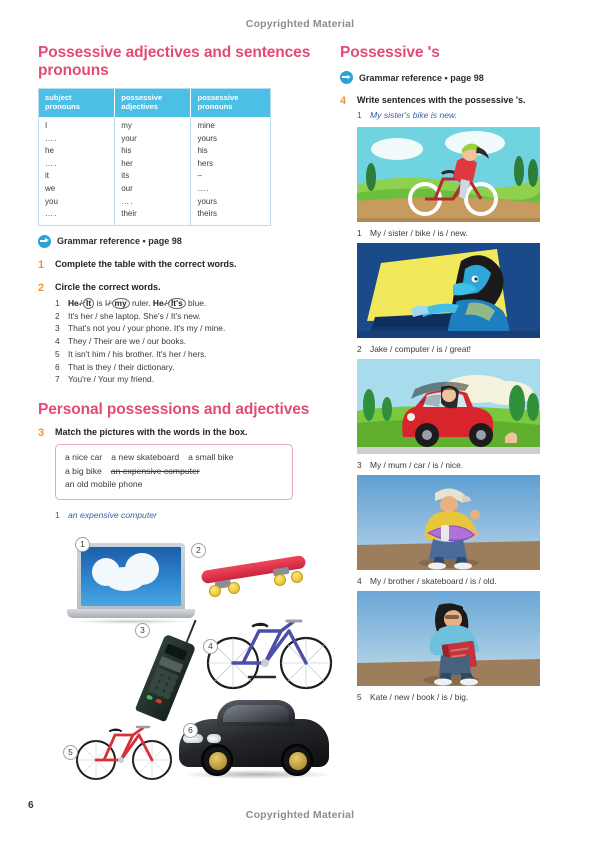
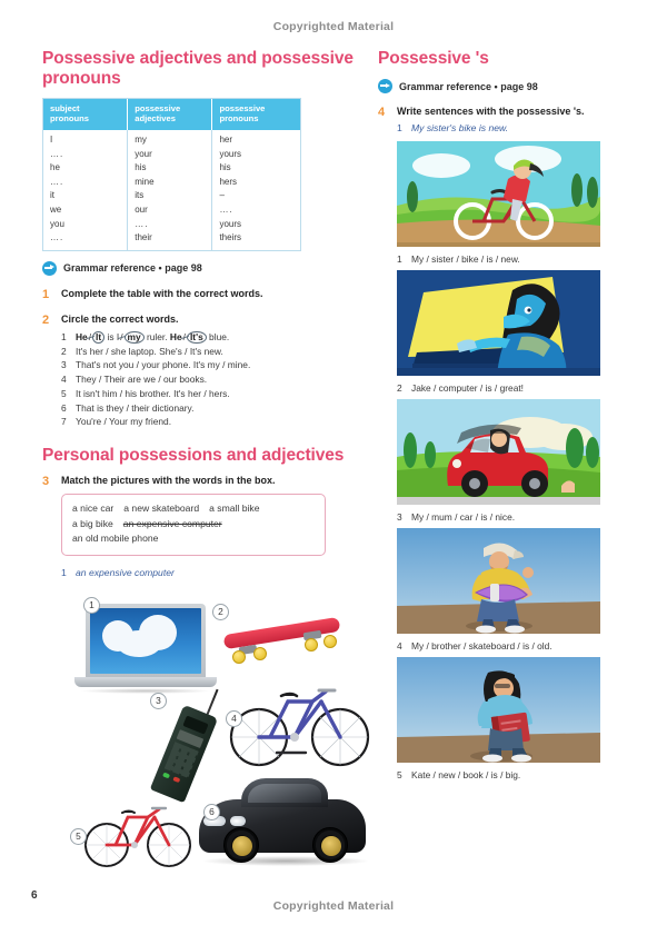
  Copyrighted Material
  Copyrighted Material
  6
- Possessive adjectives and sentences pronouns
+ Possessive adjectives and possessive pronouns
  subject pronouns	possessive adjectives	possessive pronouns
- I	my	mine
+ I	my	her
  ….	your	yours
  he	his	his
- ….	her	hers
+ ….	mine	hers
  it	its	–
  we	our	….
  you	….	yours
  ….	their	theirs
  Grammar reference • page 98
  1
  Complete the table with the correct words.
  2
  Circle the correct words.
  1
  He / It is I / my ruler. He / It's blue.
  2
  It's her / she laptop. She's / It's new.
  3
  That's not you / your phone. It's my / mine.
  4
  They / Their are we / our books.
  5
  It isn't him / his brother. It's her / hers.
  6
  That is they / their dictionary.
  7
  You're / Your my friend.
  Personal possessions and adjectives
  3
  Match the pictures with the words in the box.
  a nice car a new skateboard a small bike
  a big bike an expensive computer
  an old mobile phone
  1
  an expensive computer
  1
  2
  3
  4
  5
  6
  Possessive 's
  Grammar reference • page 98
  4
  Write sentences with the possessive 's.
  1
  My sister's bike is new.
  1
  My / sister / bike / is / new.
  2
  Jake / computer / is / great!
  3
  My / mum / car / is / nice.
  4
  My / brother / skateboard / is / old.
  5
  Kate / new / book / is / big.
